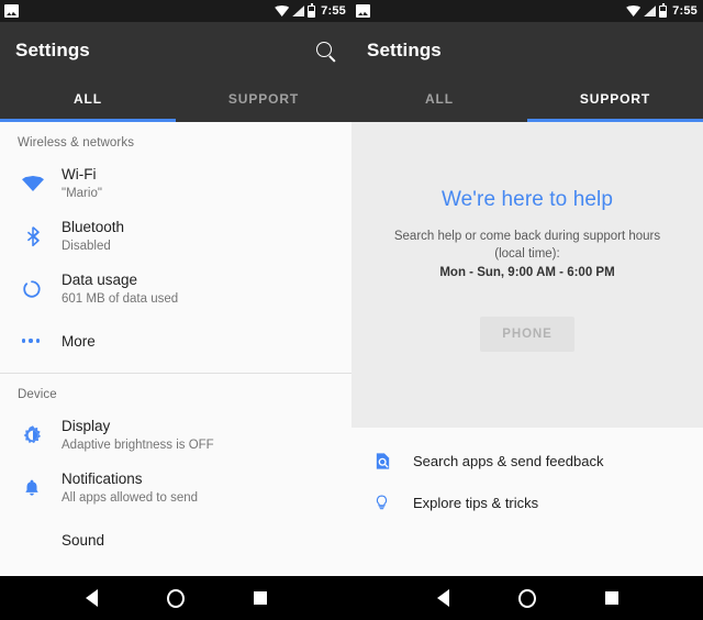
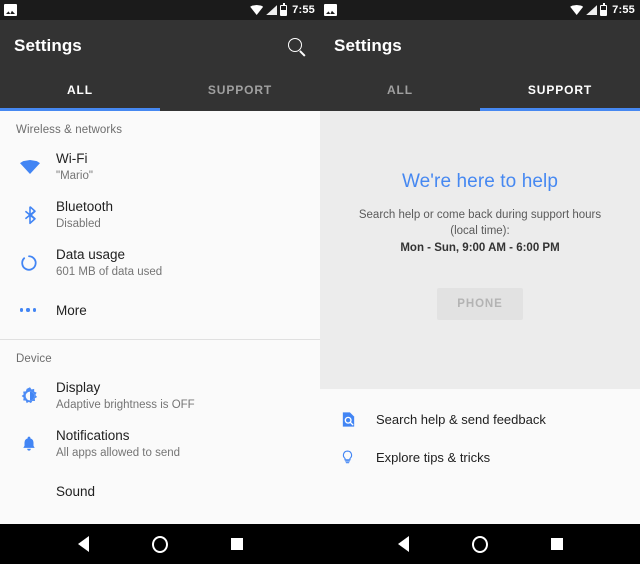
  7:55
  Settings
  ALL
  SUPPORT
  Wireless & networks
  Wi-Fi
  "Mario"
  Bluetooth
  Disabled
  Data usage
  601 MB of data used
  More
  Device
  Display
  Adaptive brightness is OFF
  Notifications
  All apps allowed to send
  Sound
  7:55
  Settings
  ALL
  SUPPORT
  We're here to help
  Search help or come back during support hours (local time):
  Mon - Sun, 9:00 AM - 6:00 PM
  PHONE
- Search apps & send feedback
+ Search help & send feedback
  Explore tips & tricks
